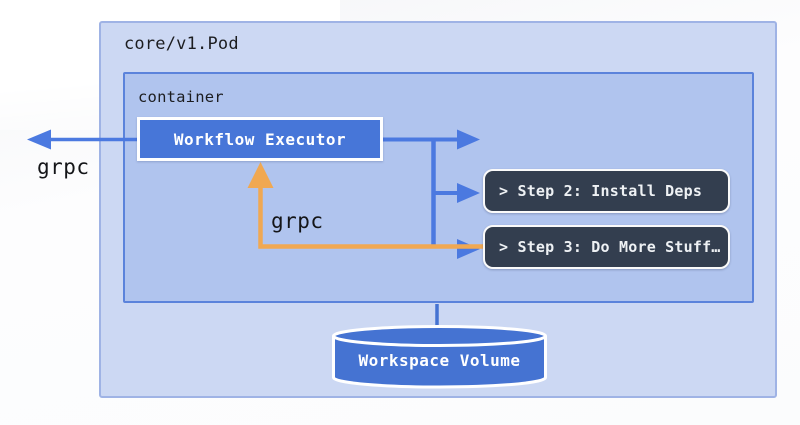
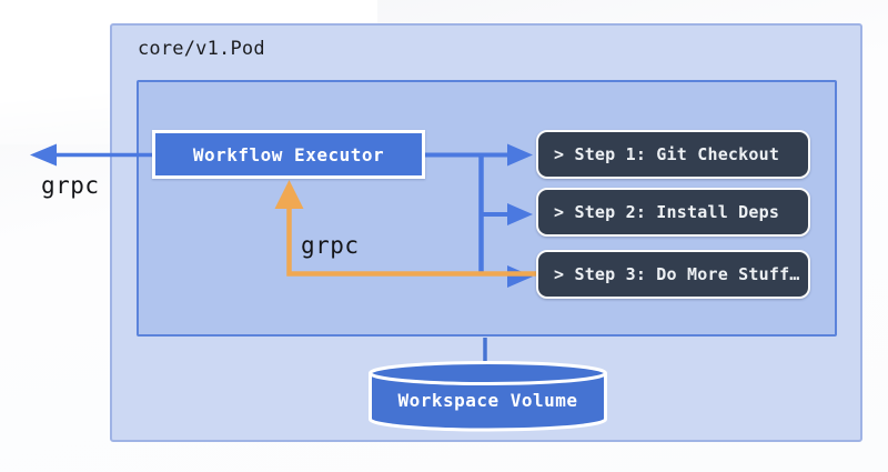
  core/v1.Pod
- container
  Workflow Executor
+ > Step 1: Git Checkout
  > Step 2: Install Deps
  > Step 3: Do More Stuff…
  grpc
  grpc
  Workspace Volume
